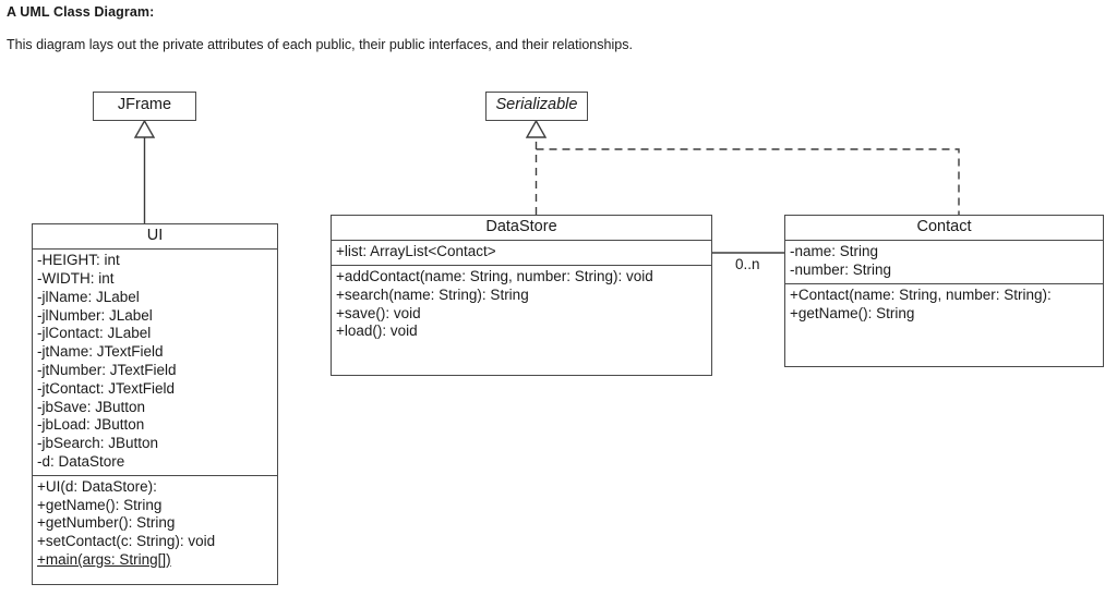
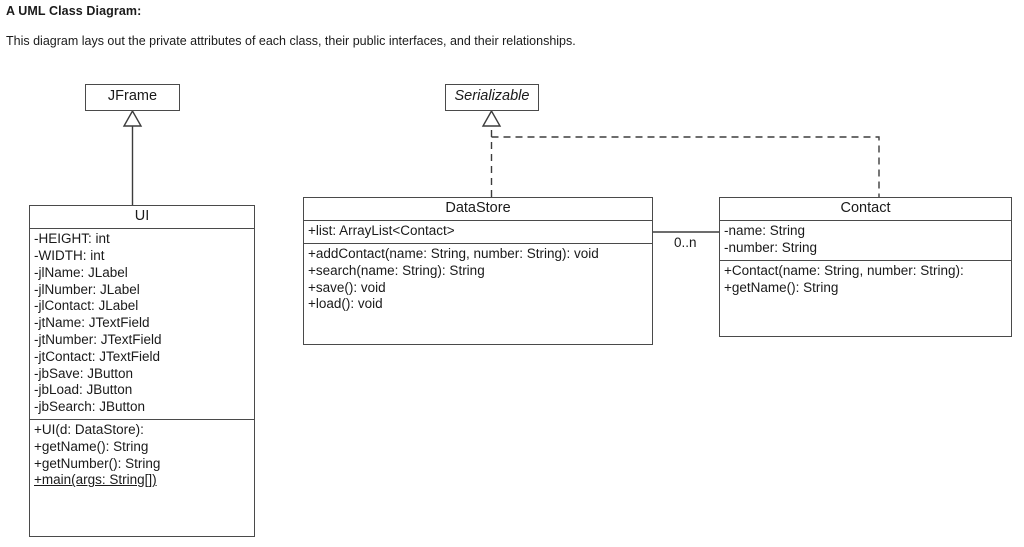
  A UML Class Diagram:
- This diagram lays out the private attributes of each public, their public interfaces, and their relationships.
+ This diagram lays out the private attributes of each class, their public interfaces, and their relationships.
  0..n
  JFrame
  Serializable
  UI
  -HEIGHT: int
  -WIDTH: int
  -jlName: JLabel
  -jlNumber: JLabel
  -jlContact: JLabel
  -jtName: JTextField
  -jtNumber: JTextField
  -jtContact: JTextField
  -jbSave: JButton
  -jbLoad: JButton
  -jbSearch: JButton
- -d: DataStore
  +UI(d: DataStore):
  +getName(): String
  +getNumber(): String
- +setContact(c: String): void
  +main(args: String[])
  DataStore
  +list: ArrayList<Contact>
  +addContact(name: String, number: String): void
  +search(name: String): String
  +save(): void
  +load(): void
  Contact
  -name: String
  -number: String
  +Contact(name: String, number: String):
  +getName(): String
